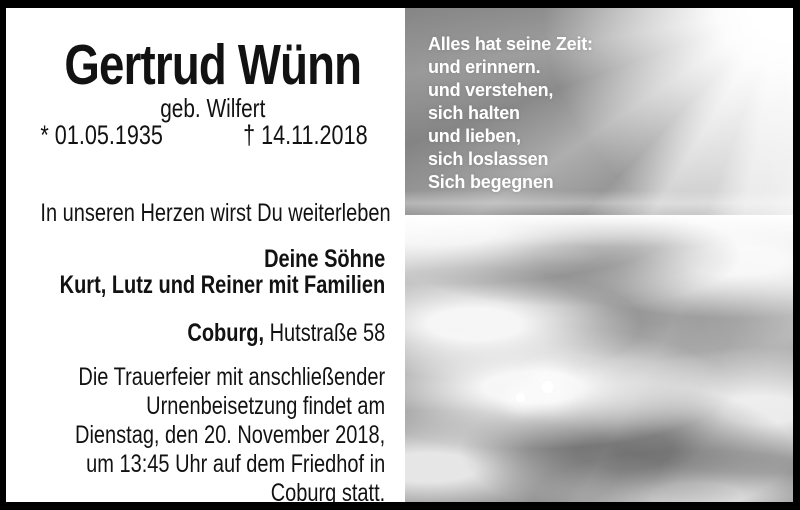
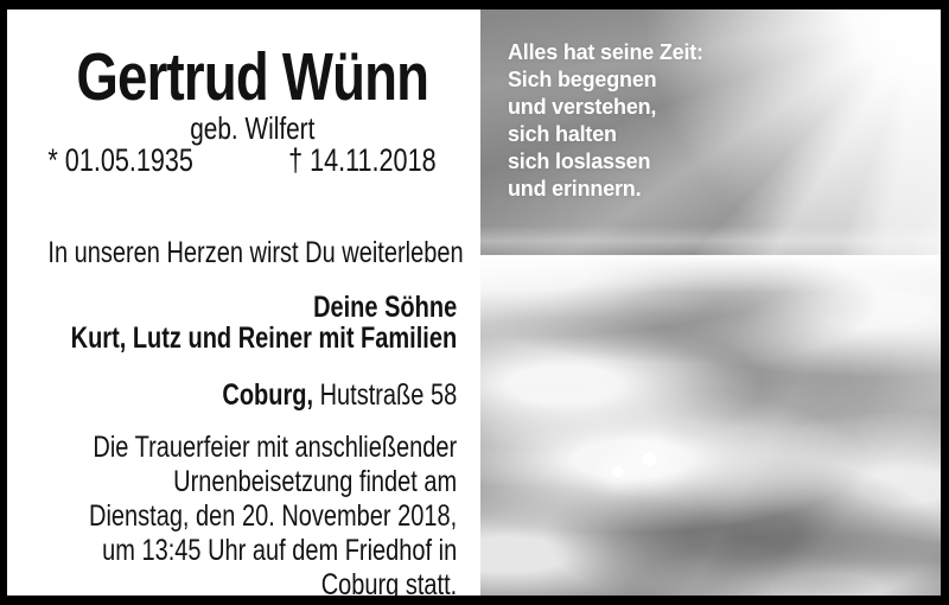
  Gertrud Wünn
  geb. Wilfert
  * 01.05.1935
  † 14.11.2018
  In unseren Herzen wirst Du weiterleben
  Deine Söhne
  Kurt, Lutz und Reiner mit Familien
  Coburg, Hutstraße 58
  Die Trauerfeier mit anschließender
  Urnenbeisetzung findet am
  Dienstag, den 20. November 2018,
  um 13:45 Uhr auf dem Friedhof in
  Coburg statt.
  Alles hat seine Zeit:
- und erinnern.
+ Sich begegnen
  und verstehen,
  sich halten
- und lieben,
  sich loslassen
- Sich begegnen
+ und erinnern.
